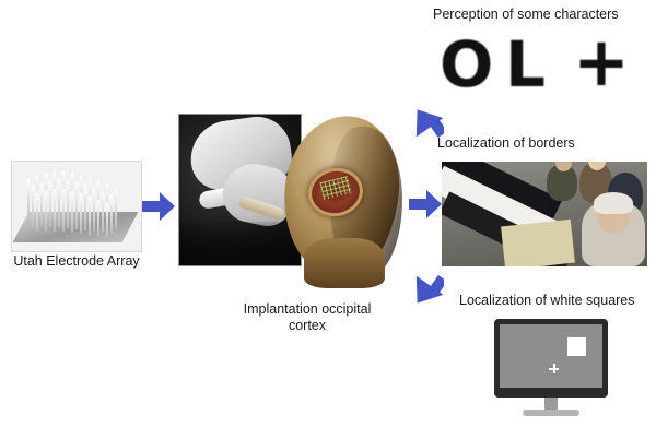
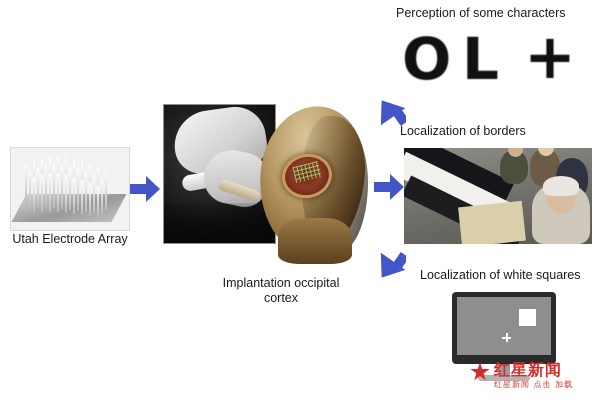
  Utah Electrode Array
  Implantation occipital
  cortex
  Perception of some characters
  O
  L
  +
  Localization of borders
  Localization of white squares
+ 红星新闻
+ 红星新闻 点击 加载
